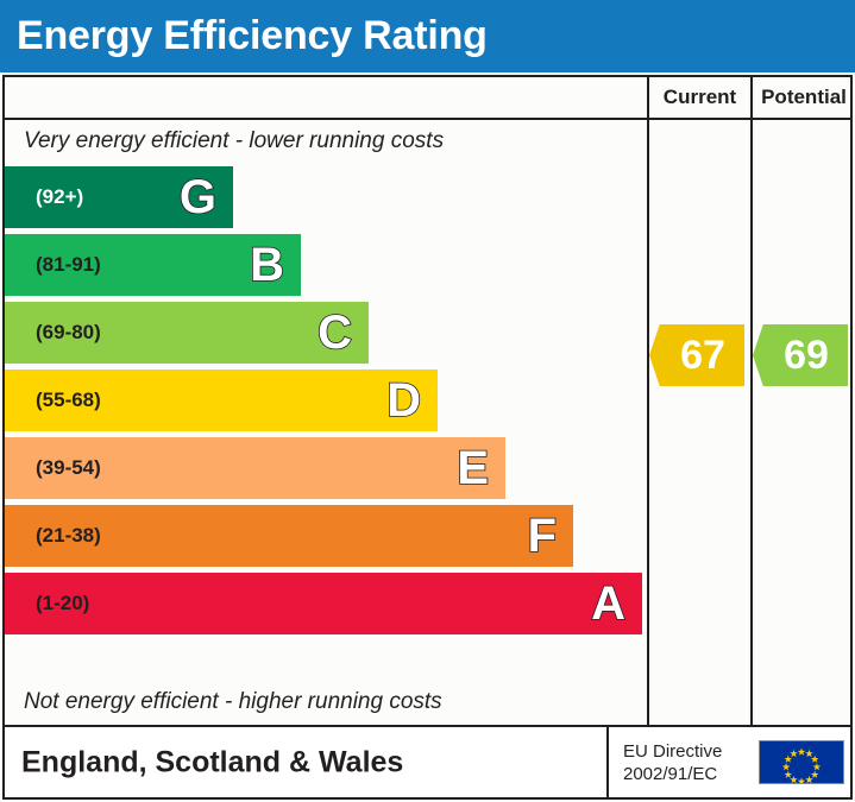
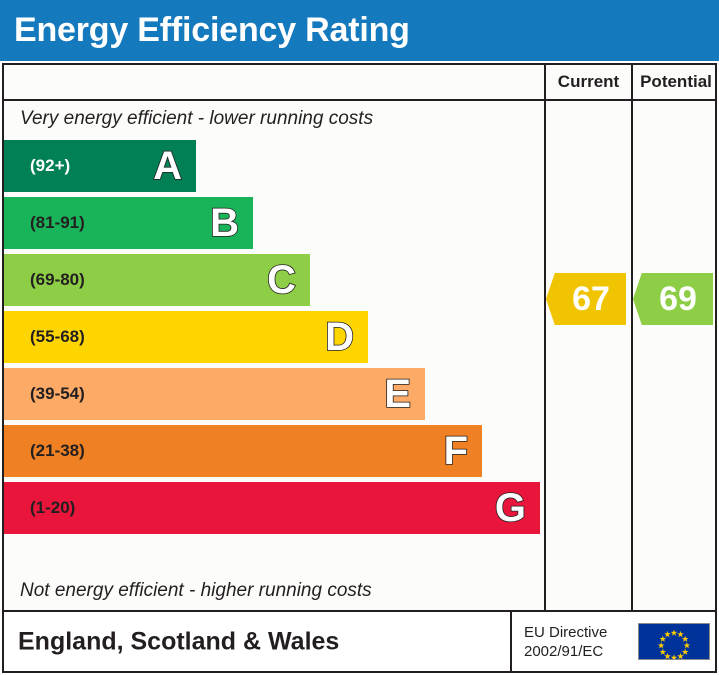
  Energy Efficiency Rating
  Current
  Potential
  Very energy efficient - lower running costs
  (92+)
- G
+ A
  (81-91)
  B
  (69-80)
  C
  (55-68)
  D
  (39-54)
  E
  (21-38)
  F
  (1-20)
- A
+ G
  Not energy efficient - higher running costs
  67
  69
  England, Scotland & Wales
  EU Directive
  2002/91/EC
